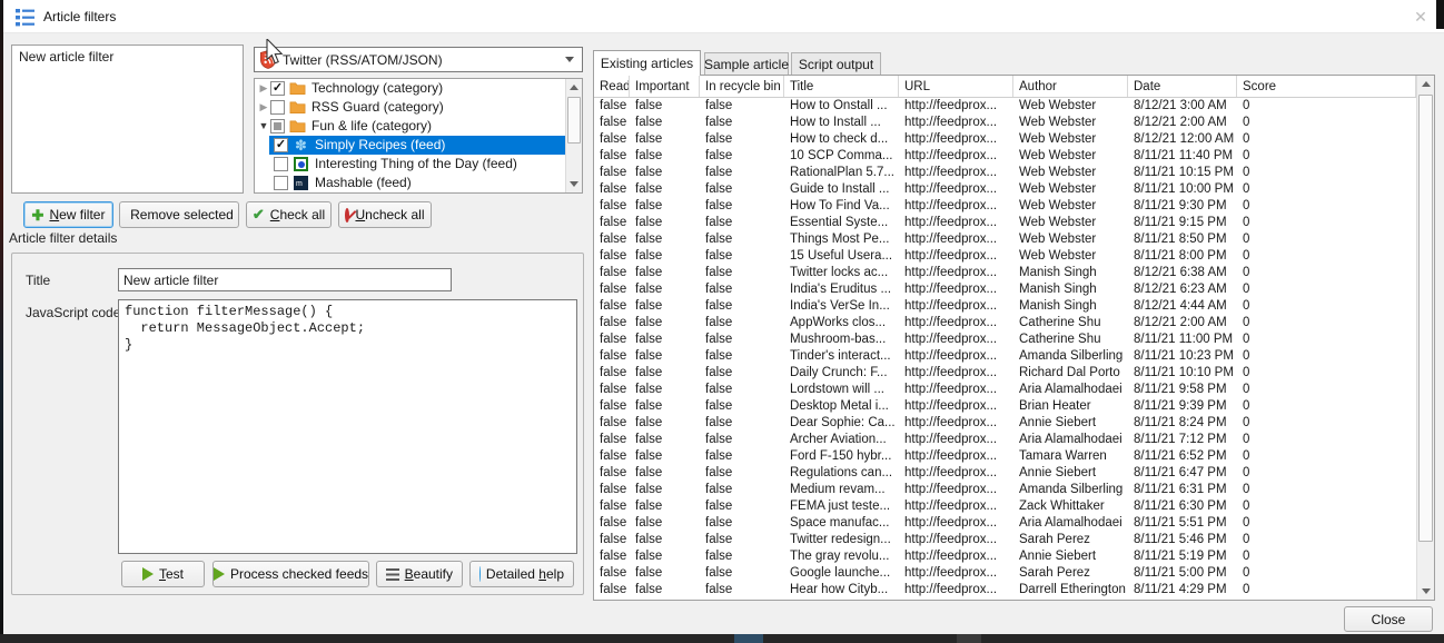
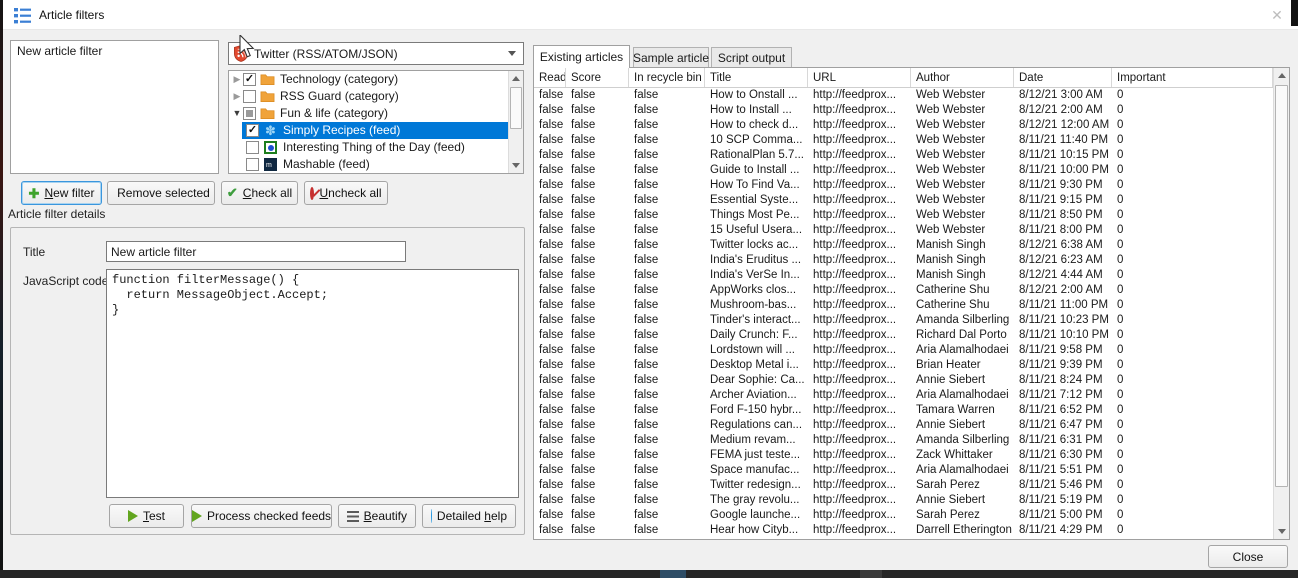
  Article filters
  ✕
  New article filter
  Twitter (RSS/ATOM/JSON)
  ▶
  ✓
  Technology (category)
  ▶
  RSS Guard (category)
  ▼
  Fun & life (category)
  ✓
  ✽
  Simply Recipes (feed)
  Interesting Thing of the Day (feed)
  Mashable (feed)
  ✚
  New filter
  Remove selected
  ✔
  Check all
  Uncheck all
  Article filter details
  Title
  New article filter
  JavaScript cod
  function filterMessage() {
  return MessageObject.Accept;
  }
  Test
  Process checked feeds
  Beautify
  Detailed help
  Existing articles
  Sample article
  Script output
  Read
- Important
+ Score
  In recycle bin
  Title
  URL
  Author
  Date
- Score
+ Important
  false
  false
  false
  How to Onstall ...
  http://feedprox...
  Web Webster
  8/12/21 3:00 AM
  0
  false
  false
  false
  How to Install ...
  http://feedprox...
  Web Webster
  8/12/21 2:00 AM
  0
  false
  false
  false
  How to check d...
  http://feedprox...
  Web Webster
  8/12/21 12:00 AM
  0
  false
  false
  false
  10 SCP Comma...
  http://feedprox...
  Web Webster
  8/11/21 11:40 PM
  0
  false
  false
  false
  RationalPlan 5.7...
  http://feedprox...
  Web Webster
  8/11/21 10:15 PM
  0
  false
  false
  false
  Guide to Install ...
  http://feedprox...
  Web Webster
  8/11/21 10:00 PM
  0
  false
  false
  false
  How To Find Va...
  http://feedprox...
  Web Webster
  8/11/21 9:30 PM
  0
  false
  false
  false
  Essential Syste...
  http://feedprox...
  Web Webster
  8/11/21 9:15 PM
  0
  false
  false
  false
  Things Most Pe...
  http://feedprox...
  Web Webster
  8/11/21 8:50 PM
  0
  false
  false
  false
  15 Useful Usera...
  http://feedprox...
  Web Webster
  8/11/21 8:00 PM
  0
  false
  false
  false
  Twitter locks ac...
  http://feedprox...
  Manish Singh
  8/12/21 6:38 AM
  0
  false
  false
  false
  India's Eruditus ...
  http://feedprox...
  Manish Singh
  8/12/21 6:23 AM
  0
  false
  false
  false
  India's VerSe In...
  http://feedprox...
  Manish Singh
  8/12/21 4:44 AM
  0
  false
  false
  false
  AppWorks clos...
  http://feedprox...
  Catherine Shu
  8/12/21 2:00 AM
  0
  false
  false
  false
  Mushroom-bas...
  http://feedprox...
  Catherine Shu
  8/11/21 11:00 PM
  0
  false
  false
  false
  Tinder's interact...
  http://feedprox...
  Amanda Silberling
  8/11/21 10:23 PM
  0
  false
  false
  false
  Daily Crunch: F...
  http://feedprox...
  Richard Dal Porto
  8/11/21 10:10 PM
  0
  false
  false
  false
  Lordstown will ...
  http://feedprox...
  Aria Alamalhodaei
  8/11/21 9:58 PM
  0
  false
  false
  false
  Desktop Metal i...
  http://feedprox...
  Brian Heater
  8/11/21 9:39 PM
  0
  false
  false
  false
  Dear Sophie: Ca...
  http://feedprox...
  Annie Siebert
  8/11/21 8:24 PM
  0
  false
  false
  false
  Archer Aviation...
  http://feedprox...
  Aria Alamalhodaei
  8/11/21 7:12 PM
  0
  false
  false
  false
  Ford F-150 hybr...
  http://feedprox...
  Tamara Warren
  8/11/21 6:52 PM
  0
  false
  false
  false
  Regulations can...
  http://feedprox...
  Annie Siebert
  8/11/21 6:47 PM
  0
  false
  false
  false
  Medium revam...
  http://feedprox...
  Amanda Silberling
  8/11/21 6:31 PM
  0
  false
  false
  false
  FEMA just teste...
  http://feedprox...
  Zack Whittaker
  8/11/21 6:30 PM
  0
  false
  false
  false
  Space manufac...
  http://feedprox...
  Aria Alamalhodaei
  8/11/21 5:51 PM
  0
  false
  false
  false
  Twitter redesign...
  http://feedprox...
  Sarah Perez
  8/11/21 5:46 PM
  0
  false
  false
  false
  The gray revolu...
  http://feedprox...
  Annie Siebert
  8/11/21 5:19 PM
  0
  false
  false
  false
  Google launche...
  http://feedprox...
  Sarah Perez
  8/11/21 5:00 PM
  0
  false
  false
  false
  Hear how Cityb...
  http://feedprox...
  Darrell Etherington
  8/11/21 4:29 PM
  0
  Close
